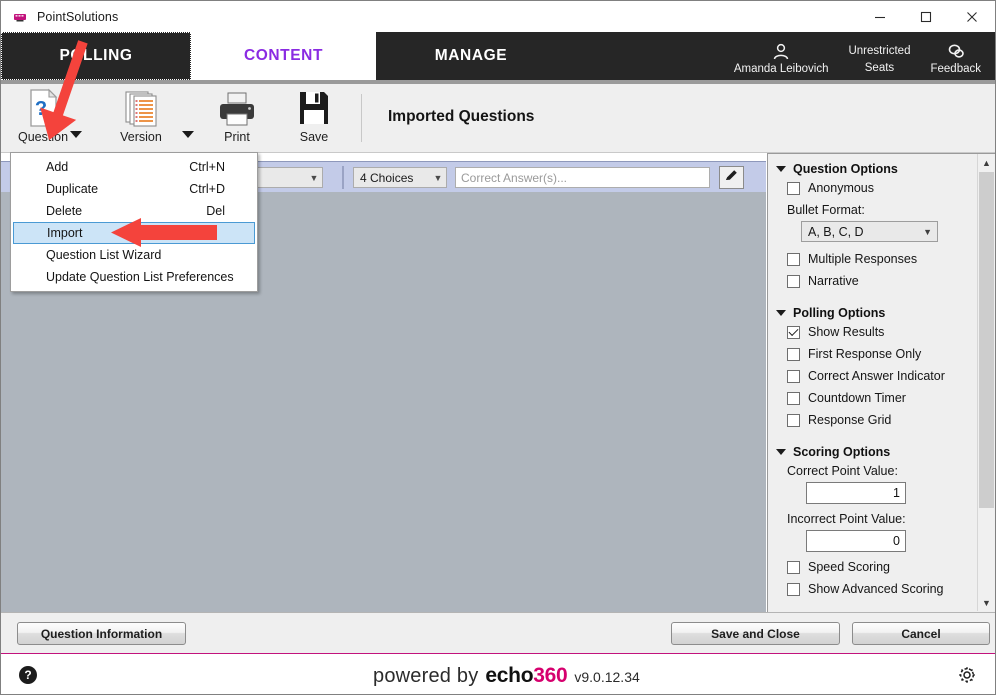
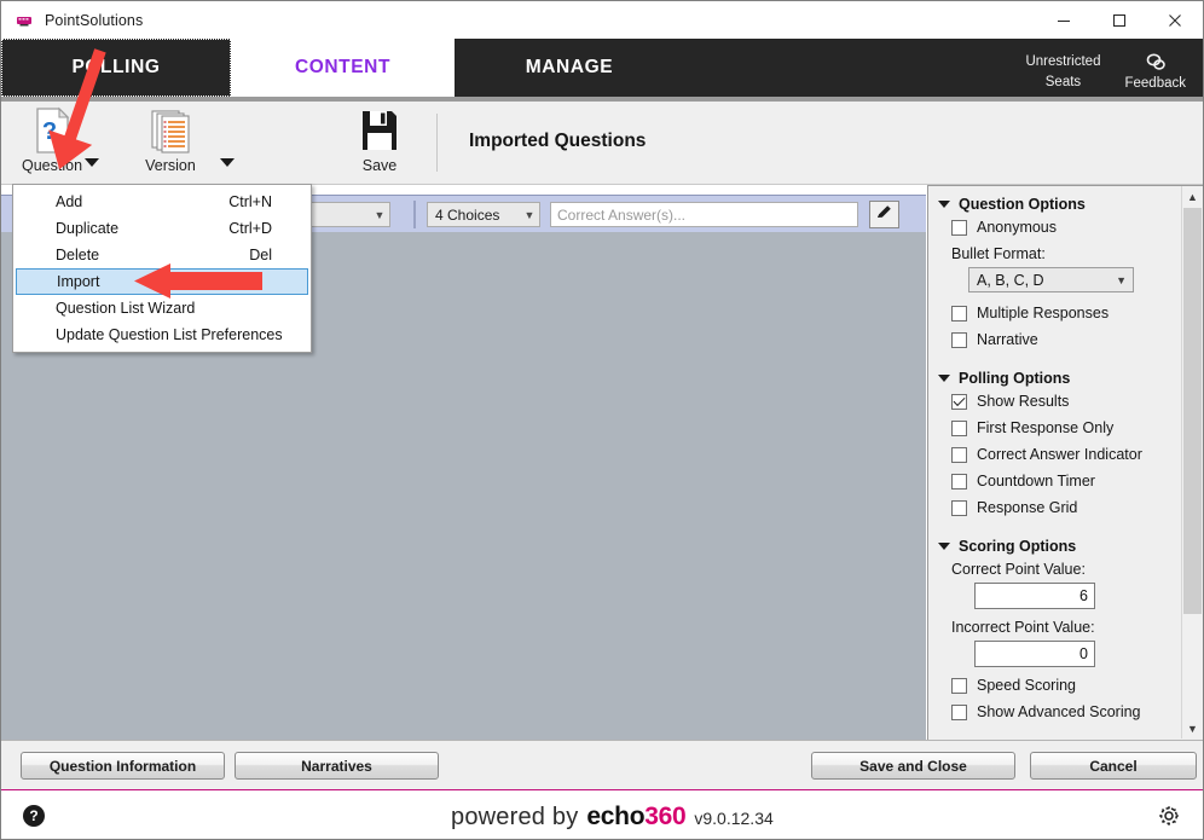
  PointSolutions
  PLLING
  CONTENT
  MANAGE
- Amanda Leibovich
  Unrestricted
  Seats
  Feedback
  Queson
  Version
- Print
  Save
  Imported Questions
  ▼
  4 Choices
  ▼
  Correct Answer(s)...
  Question Options
  Anonymous
  Bullet Format:
  A, B, C, D
  ▼
  Multiple Responses
  Narrative
  Polling Options
  Show Results
  First Response Only
  Correct Answer Indicator
  Countdown Timer
  Response Grid
  Scoring Options
  Correct Point Value:
- 1
+ 6
  Incorrect Point Value:
  0
  Speed Scoring
  Show Advanced Scoring
  ▲
  ▼
  Question Information
+ Narratives
  Save and Close
  Cancel
  ?
  powered by
  echo
  360
  v9.0.12.34
  Add
  Ctrl+N
  Duplicate
  Ctrl+D
  Delete
  Del
  Import
  Question List Wizard
  Update Question List Preferences
